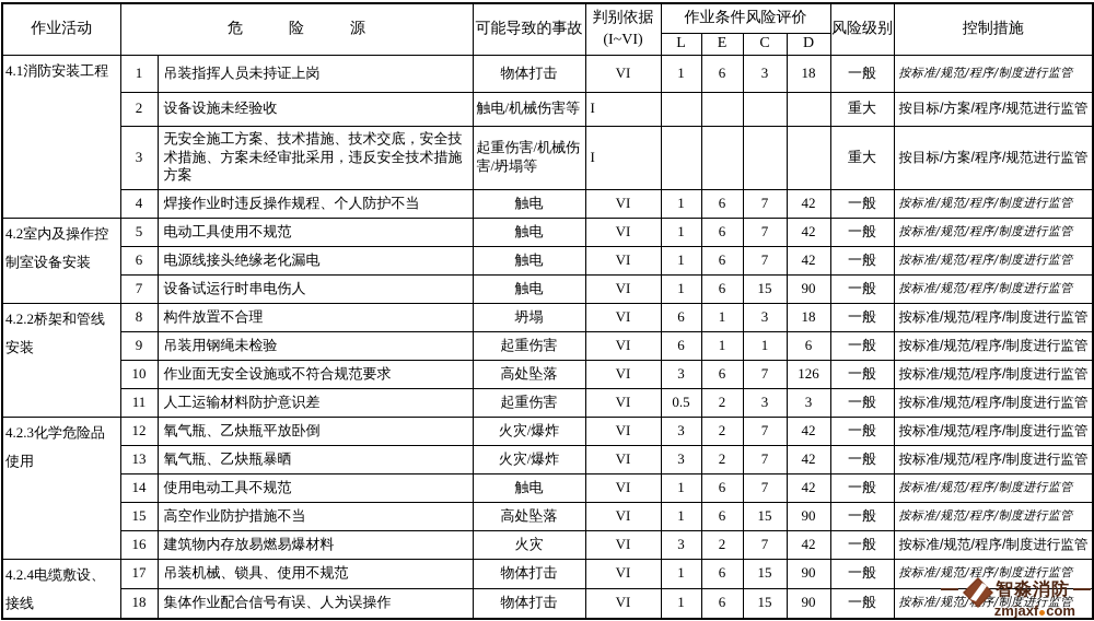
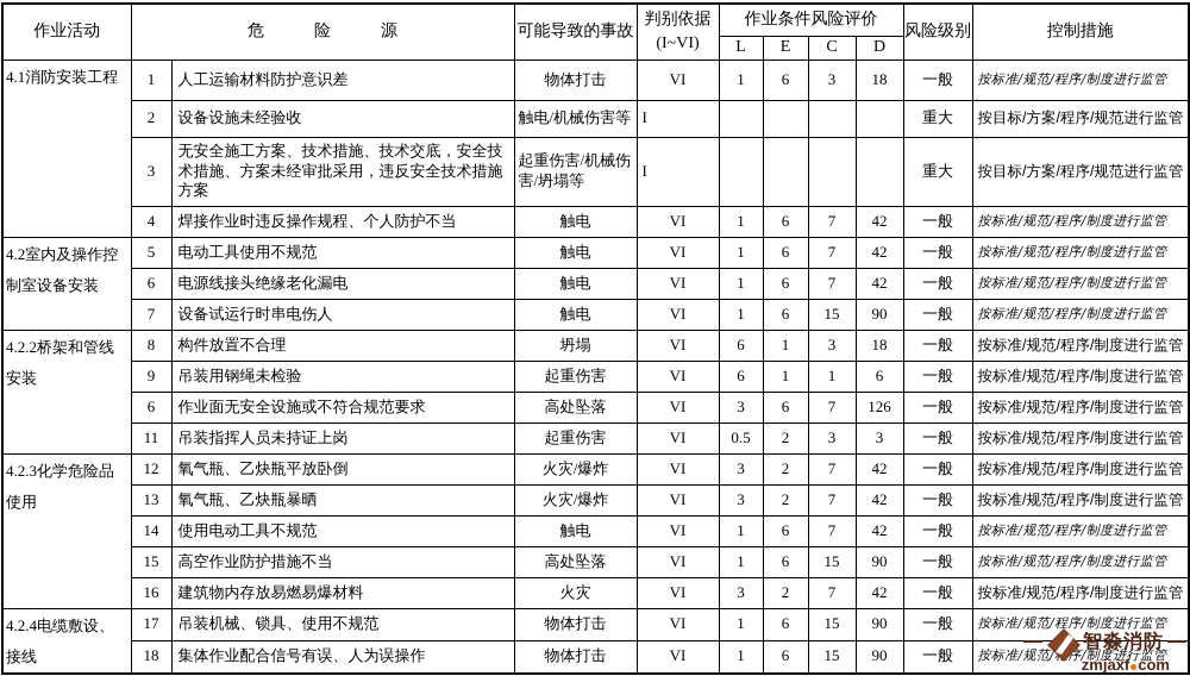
  作业活动	危 险 源	可能导致的事故	判别依据 (I~VI)	作业条件风险评价	风险级别	控制措施
  L	E	C	D
- 4.1消防安装工程	1	吊装指挥人员未持证上岗	物体打击	VI	1	6	3	18	一般	按标准/规范/程序/制度进行监管
+ 4.1消防安装工程	1	人工运输材料防护意识差	物体打击	VI	1	6	3	18	一般	按标准/规范/程序/制度进行监管
  2	设备设施未经验收	触电/机械伤害等	I					重大	按目标/方案/程序/规范进行监管
  3	无安全施工方案、技术措施、技术交底，安全技术措施、方案未经审批采用，违反安全技术措施方案	起重伤害/机械伤害/坍塌等	I					重大	按目标/方案/程序/规范进行监管
  4	焊接作业时违反操作规程、个人防护不当	触电	VI	1	6	7	42	一般	按标准/规范/程序/制度进行监管
  4.2室内及操作控制室设备安装	5	电动工具使用不规范	触电	VI	1	6	7	42	一般	按标准/规范/程序/制度进行监管
  6	电源线接头绝缘老化漏电	触电	VI	1	6	7	42	一般	按标准/规范/程序/制度进行监管
  7	设备试运行时串电伤人	触电	VI	1	6	15	90	一般	按标准/规范/程序/制度进行监管
  4.2.2桥架和管线安装	8	构件放置不合理	坍塌	VI	6	1	3	18	一般	按标准/规范/程序/制度进行监管
  9	吊装用钢绳未检验	起重伤害	VI	6	1	1	6	一般	按标准/规范/程序/制度进行监管
- 10	作业面无安全设施或不符合规范要求	高处坠落	VI	3	6	7	126	一般	按标准/规范/程序/制度进行监管
+ 6	作业面无安全设施或不符合规范要求	高处坠落	VI	3	6	7	126	一般	按标准/规范/程序/制度进行监管
- 11	人工运输材料防护意识差	起重伤害	VI	0.5	2	3	3	一般	按标准/规范/程序/制度进行监管
+ 11	吊装指挥人员未持证上岗	起重伤害	VI	0.5	2	3	3	一般	按标准/规范/程序/制度进行监管
  4.2.3化学危险品使用	12	氧气瓶、乙炔瓶平放卧倒	火灾/爆炸	VI	3	2	7	42	一般	按标准/规范/程序/制度进行监管
  13	氧气瓶、乙炔瓶暴晒	火灾/爆炸	VI	3	2	7	42	一般	按标准/规范/程序/制度进行监管
  14	使用电动工具不规范	触电	VI	1	6	7	42	一般	按标准/规范/程序/制度进行监管
  15	高空作业防护措施不当	高处坠落	VI	1	6	15	90	一般	按标准/规范/程序/制度进行监管
  16	建筑物内存放易燃易爆材料	火灾	VI	3	2	7	42	一般	按标准/规范/程序/制度进行监管
  4.2.4电缆敷设、接线	17	吊装机械、锁具、使用不规范	物体打击	VI	1	6	15	90	一般	按标准/规范/程序/制度进行监管
  18	集体作业配合信号有误、人为误操作	物体打击	VI	1	6	15	90	一般	按标准/规范/序/制度进行监管
  智淼消防
  zmjaxf
  com
